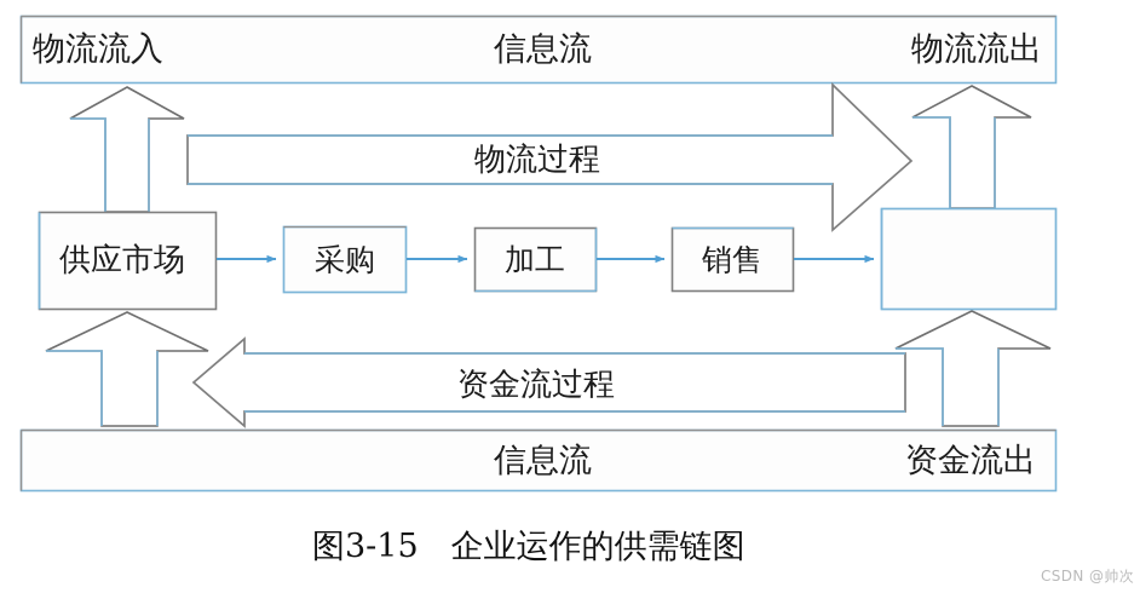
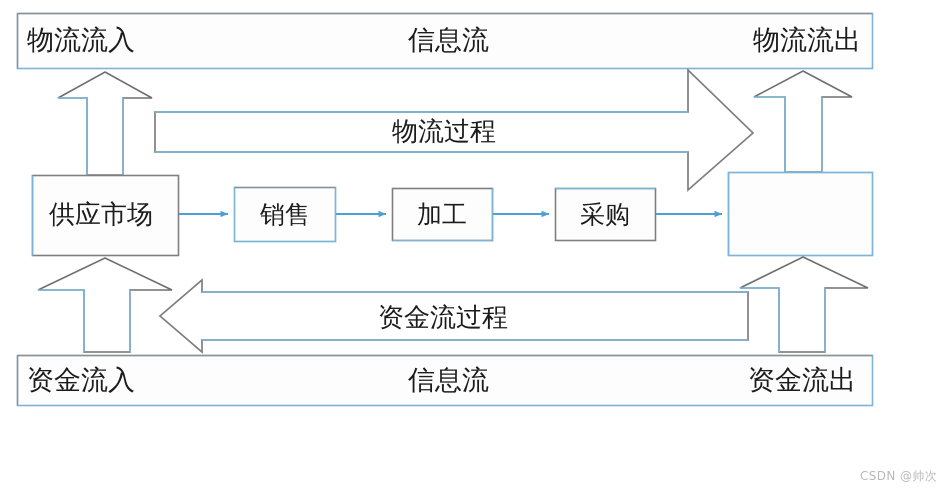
  物流流入
  信息流
  物流流出
  物流过程
  资金流过程
  供应市场
- 采购
+ 销售
  加工
- 销售
+ 采购
+ 资金流入
  信息流
  资金流出
- 图3-15 企业运作的供需链图
  CSDN @帅次
